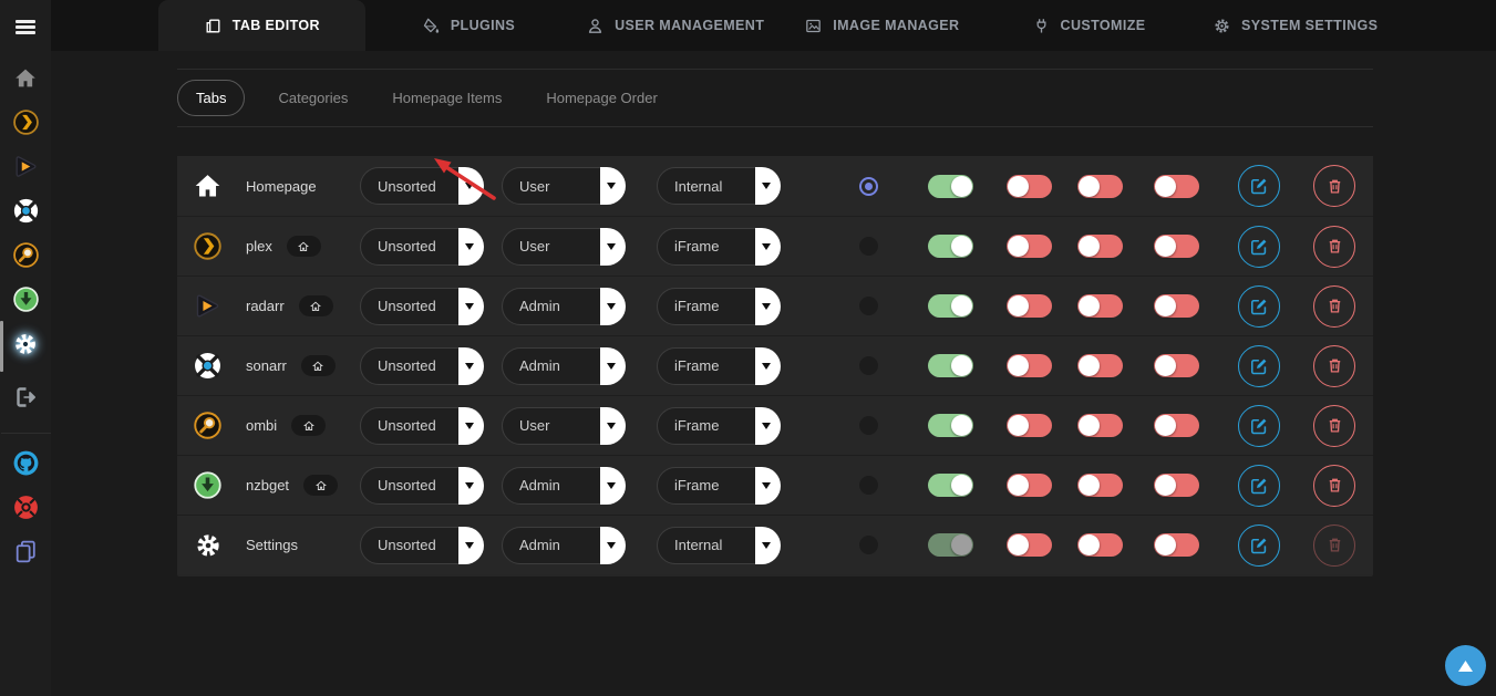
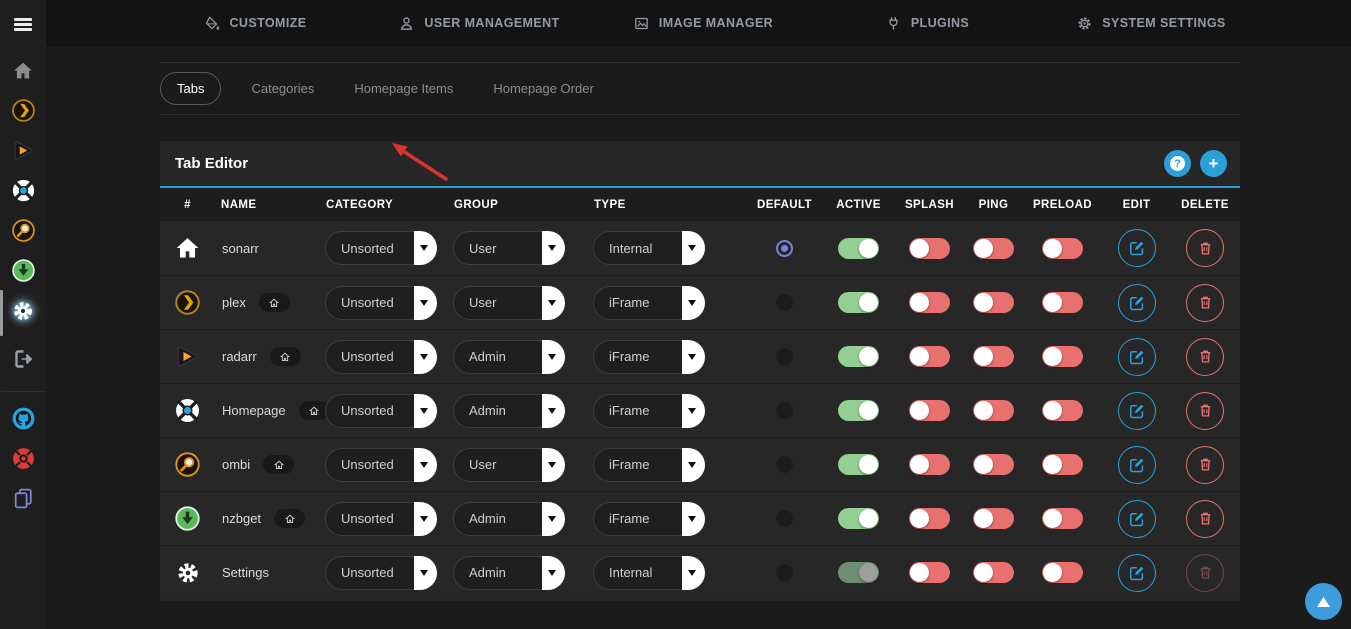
- TAB EDITOR
- PLUGINS
+ CUSTOMIZE
  USER MANAGEMENT
  IMAGE MANAGER
- CUSTOMIZE
+ PLUGINS
  SYSTEM SETTINGS
  Tabs
  Categories
  Homepage Items
  Homepage Order
+ Tab Editor
+ ?
+ +
+ #
+ NAME
+ CATEGORY
+ GROUP
+ TYPE
+ DEFAULT
+ ACTIVE
+ SPLASH
+ PING
+ PRELOAD
+ EDIT
+ DELETE
- Homepage
+ sonarr
  Unsorted
  User
  Internal
  plex
  Unsorted
  User
  iFrame
  radarr
  Unsorted
  Admin
  iFrame
- sonarr
+ Homepage
  Unsorted
  Admin
  iFrame
  ombi
  Unsorted
  User
  iFrame
  nzbget
  Unsorted
  Admin
  iFrame
  Settings
  Unsorted
  Admin
  Internal
